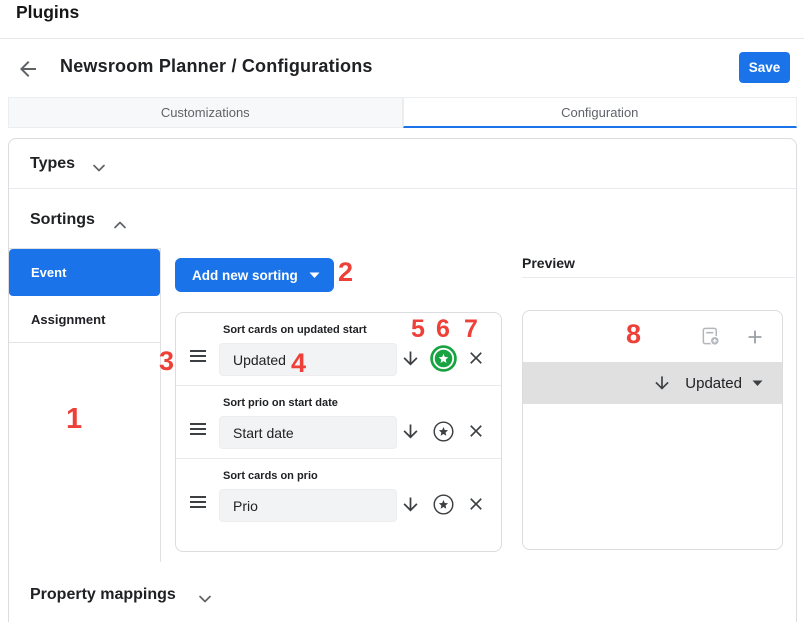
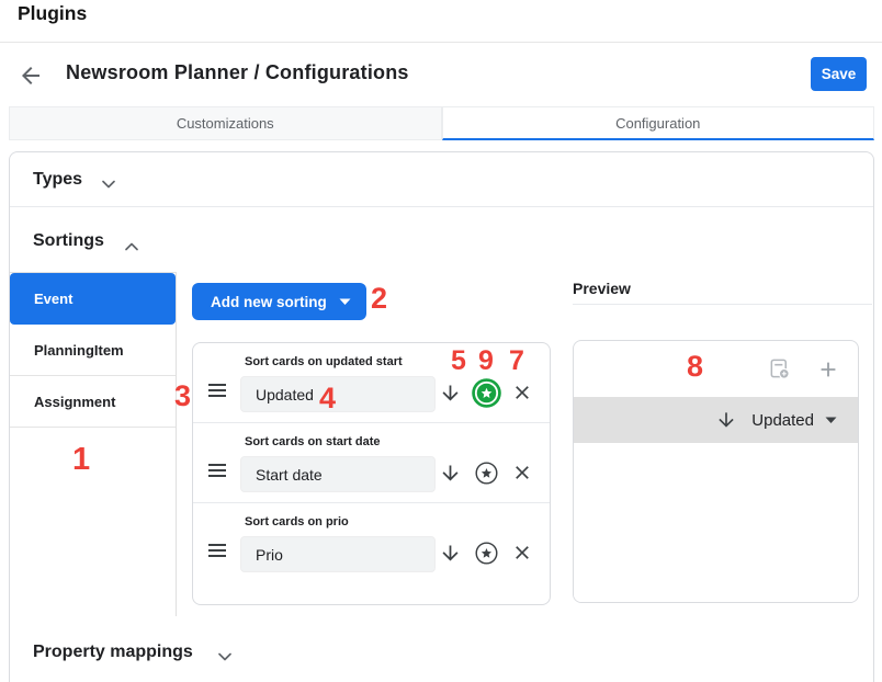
  Plugins
  Newsroom Planner / Configurations
  Save
  Customizations
  Configuration
  Types
  Sortings
  Event
+ PlanningItem
  Assignment
  Add new sorting
  Sort cards on updated start
  Updated
- Sort prio on start date
+ Sort cards on start date
  Start date
  Sort cards on prio
  Prio
  Preview
  Updated
  Property mappings
  1
  2
  3
  4
  5
- 6
+ 9
  7
  8
